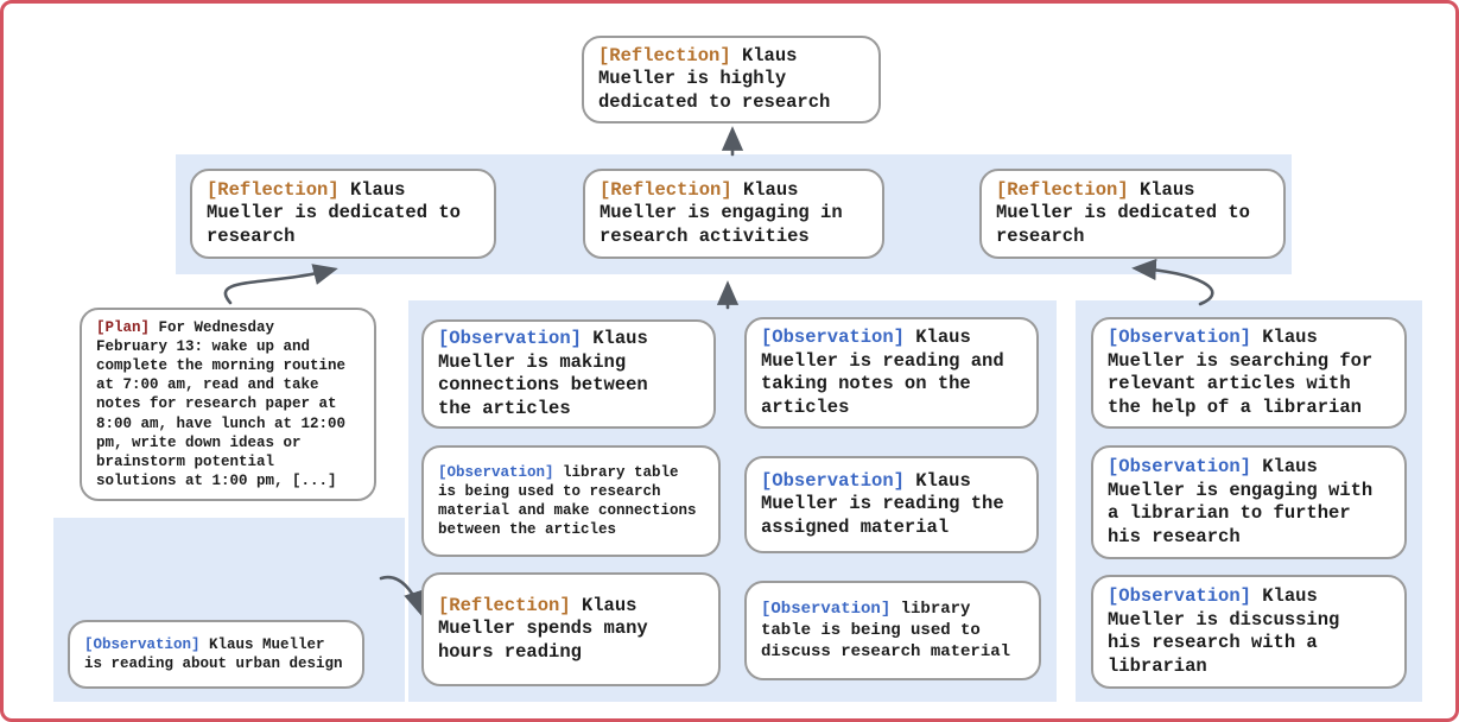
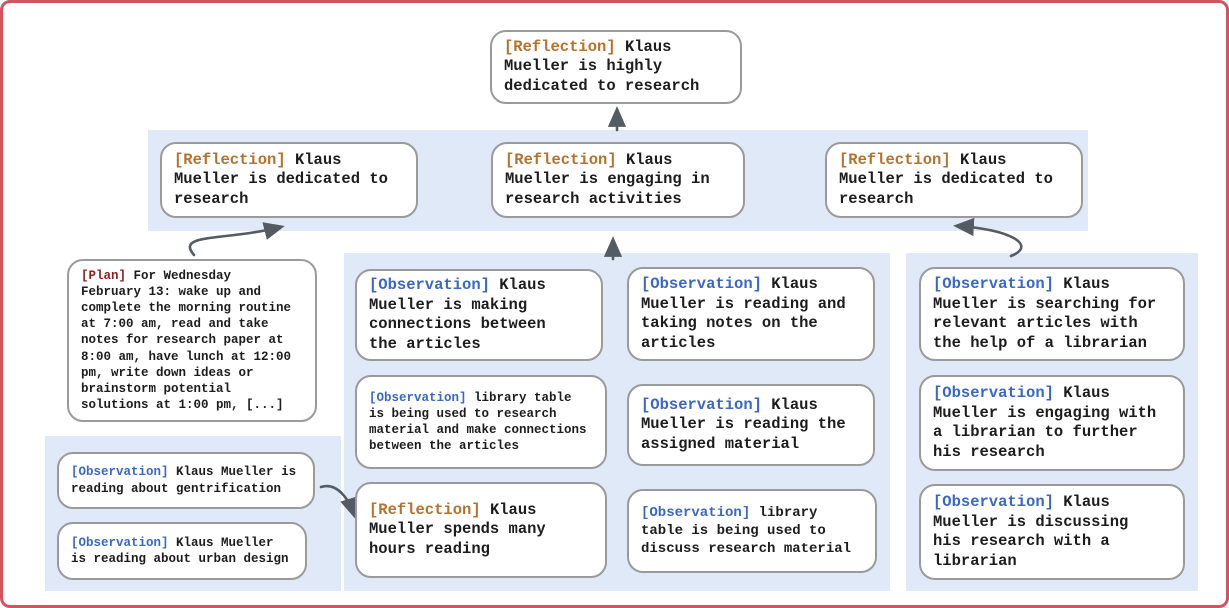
  [Reflection] Klaus
  Mueller is highly
  dedicated to research
  [Reflection] Klaus
  Mueller is dedicated to
  research
  [Reflection] Klaus
  Mueller is engaging in
  research activities
  [Reflection] Klaus
  Mueller is dedicated to
  research
  [Plan] For Wednesday
  February 13: wake up and
  complete the morning routine
  at 7:00 am, read and take
  notes for research paper at
  8:00 am, have lunch at 12:00
  pm, write down ideas or
  brainstorm potential
  solutions at 1:00 pm, [...]
+ [Observation] Klaus Mueller is
+ reading about gentrification
  [Observation] Klaus Mueller
  is reading about urban design
  [Observation] Klaus
  Mueller is making
  connections between
  the articles
  [Observation] library table
  is being used to research
  material and make connections
  between the articles
  [Reflection] Klaus
  Mueller spends many
  hours reading
  [Observation] Klaus
  Mueller is reading and
  taking notes on the
  articles
  [Observation] Klaus
  Mueller is reading the
  assigned material
  [Observation] library
  table is being used to
  discuss research material
  [Observation] Klaus
  Mueller is searching for
  relevant articles with
  the help of a librarian
  [Observation] Klaus
  Mueller is engaging with
  a librarian to further
  his research
  [Observation] Klaus
  Mueller is discussing
  his research with a
  librarian
